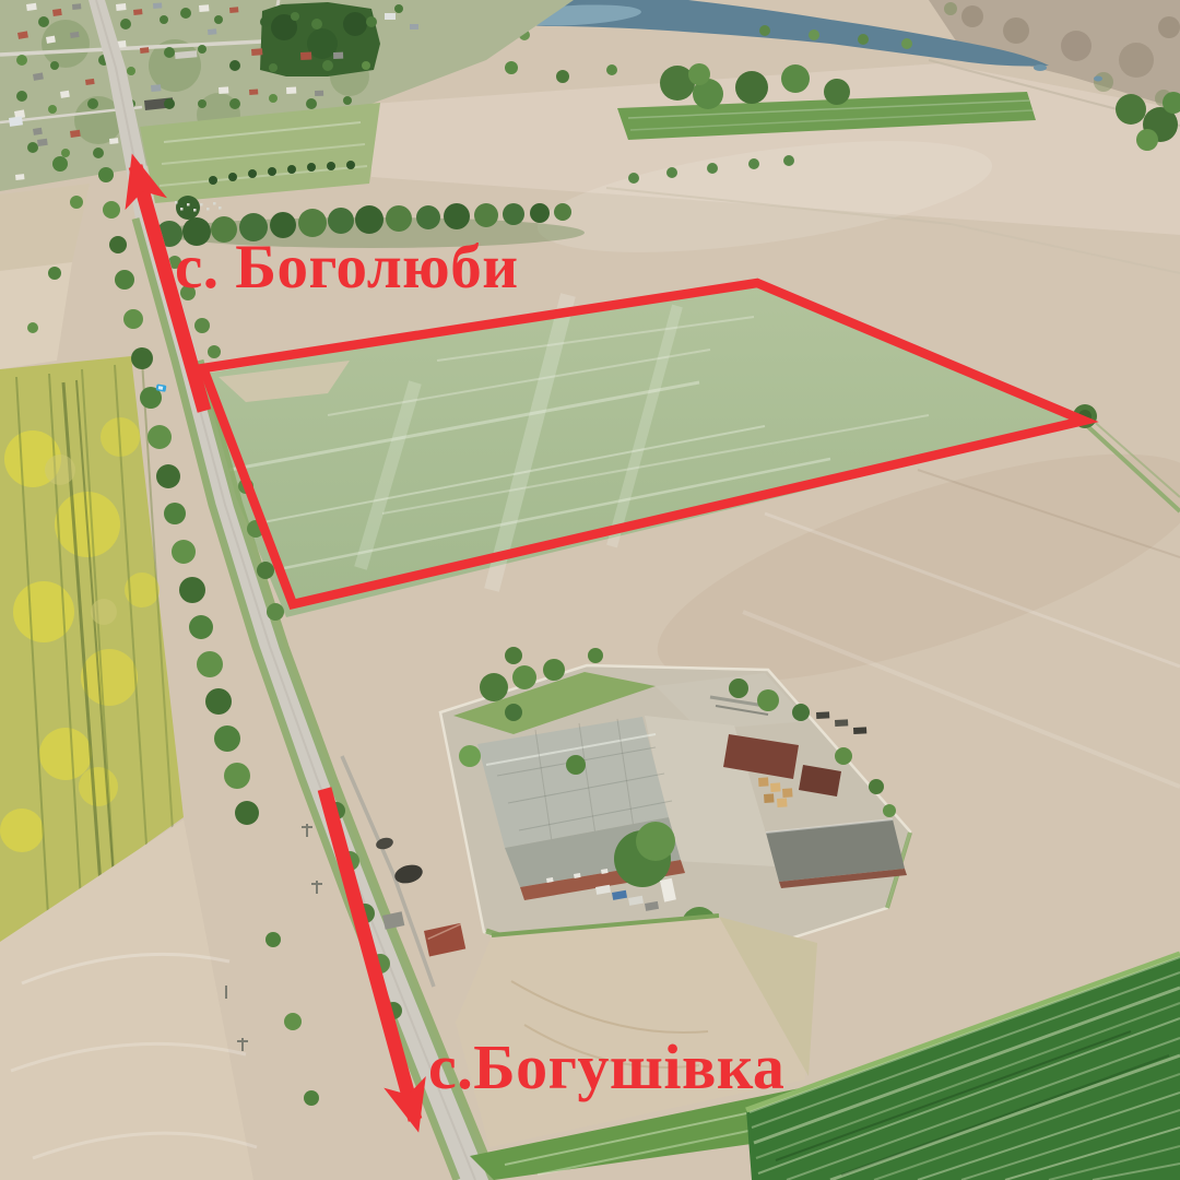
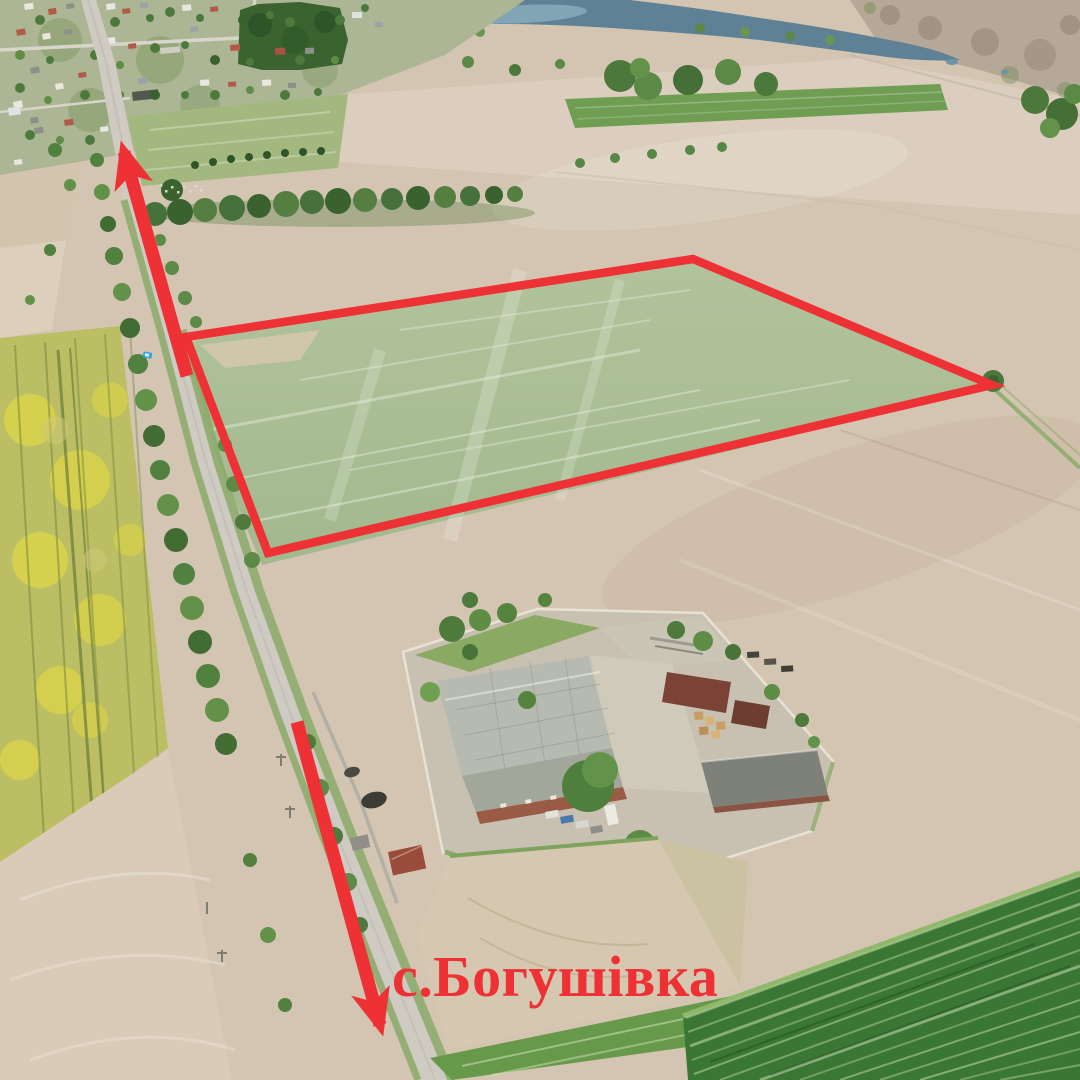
- с. Боголюби
  с.Богушівка
